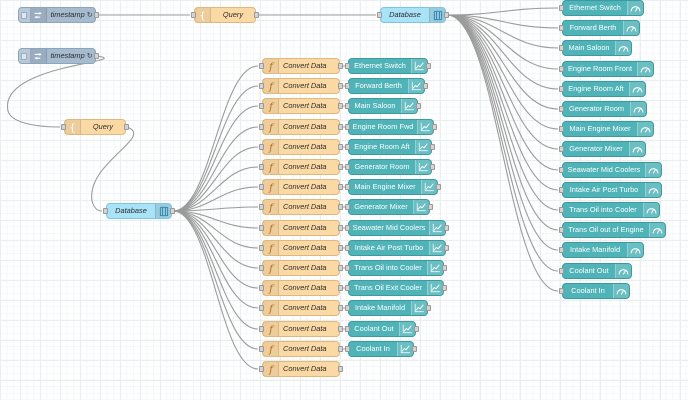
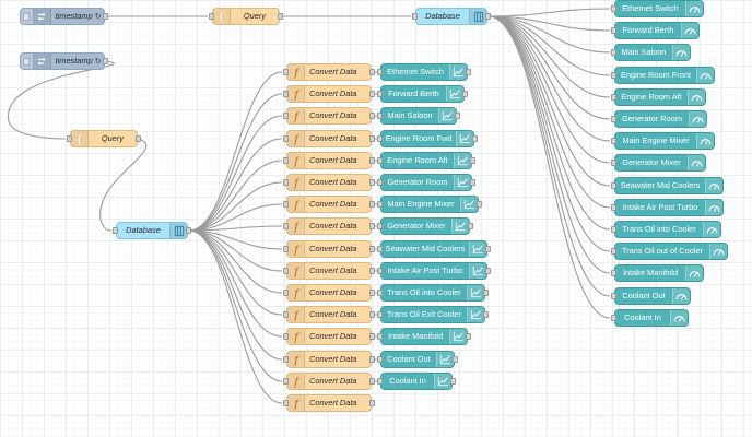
  timestamp
  timestamp
  {
  Query
  {
  Query
  Database
  Database
  f
  Convert Data
  f
  Convert Data
  f
  Convert Data
  f
  Convert Data
  f
  Convert Data
  f
  Convert Data
  f
  Convert Data
  f
  Convert Data
  f
  Convert Data
  f
  Convert Data
  f
  Convert Data
  f
  Convert Data
  f
  Convert Data
  f
  Convert Data
  f
  Convert Data
  f
  Convert Data
  Ethernet Switch
  Forward Berth
  Main Saloon
  Engine Room Fwd
  Engine Room Aft
  Generator Room
  Main Engine Mixer
  Generator Mixer
  Seawater Mid Coolers
  Intake Air Post Turbo
  Trans Oil into Cooler
  Trans Oil Exit Cooler
  Intake Manifold
  Coolant Out
  Coolant In
  Ethernet Switch
  Forward Berth
  Main Saloon
  Engine Room Front
  Engine Room Aft
  Generator Room
  Main Engine Mixer
  Generator Mixer
  Seawater Mid Coolers
  Intake Air Post Turbo
  Trans Oil into Cooler
- Trans Oil out of Engine
+ Trans Oil out of Cooler
  Intake Manifold
  Coolant Out
  Coolant In
